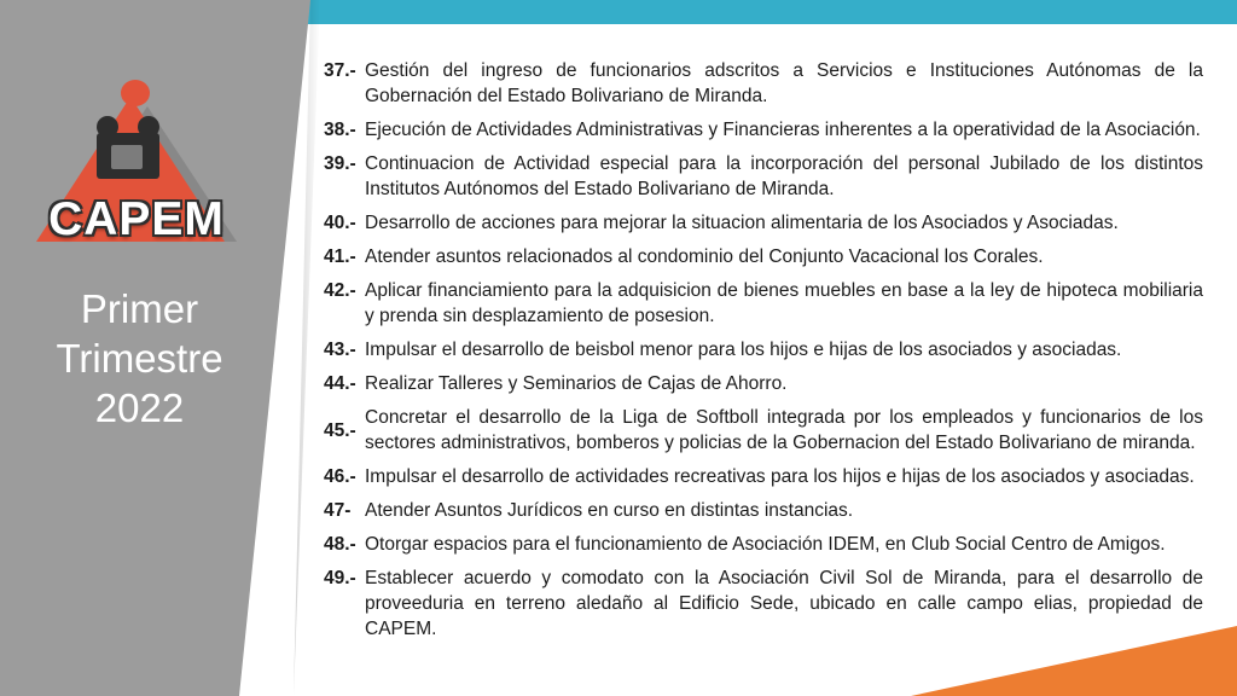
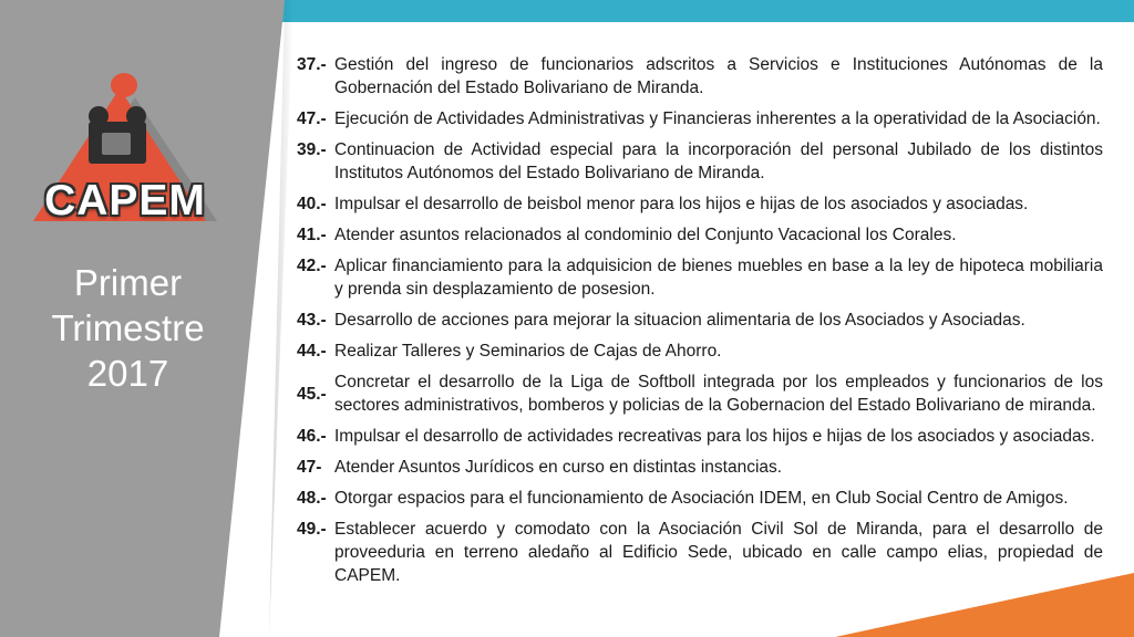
  CAPEM
  Primer
  Trimestre
- 2022
+ 2017
  37.-
  Gestión del ingreso de funcionarios adscritos a Servicios e Instituciones Autónomas de la Gobernación del Estado Bolivariano de Miranda.
- 38.-
+ 47.-
  Ejecución de Actividades Administrativas y Financieras inherentes a la operatividad de la Asociación.
  39.-
  Continuacion de Actividad especial para la incorporación del personal Jubilado de los distintos Institutos Autónomos del Estado Bolivariano de Miranda.
  40.-
- Desarrollo de acciones para mejorar la situacion alimentaria de los Asociados y Asociadas.
+ Impulsar el desarrollo de beisbol menor para los hijos e hijas de los asociados y asociadas.
  41.-
  Atender asuntos relacionados al condominio del Conjunto Vacacional los Corales.
  42.-
  Aplicar financiamiento para la adquisicion de bienes muebles en base a la ley de hipoteca mobiliaria y prenda sin desplazamiento de posesion.
  43.-
- Impulsar el desarrollo de beisbol menor para los hijos e hijas de los asociados y asociadas.
+ Desarrollo de acciones para mejorar la situacion alimentaria de los Asociados y Asociadas.
  44.-
  Realizar Talleres y Seminarios de Cajas de Ahorro.
  45.-
  Concretar el desarrollo de la Liga de Softboll integrada por los empleados y funcionarios de los sectores administrativos, bomberos y policias de la Gobernacion del Estado Bolivariano de miranda.
  46.-
  Impulsar el desarrollo de actividades recreativas para los hijos e hijas de los asociados y asociadas.
  47-
  Atender Asuntos Jurídicos en curso en distintas instancias.
  48.-
  Otorgar espacios para el funcionamiento de Asociación IDEM, en Club Social Centro de Amigos.
  49.-
  Establecer acuerdo y comodato con la Asociación Civil Sol de Miranda, para el desarrollo de proveeduria en terreno aledaño al Edificio Sede, ubicado en calle campo elias, propiedad de CAPEM.
